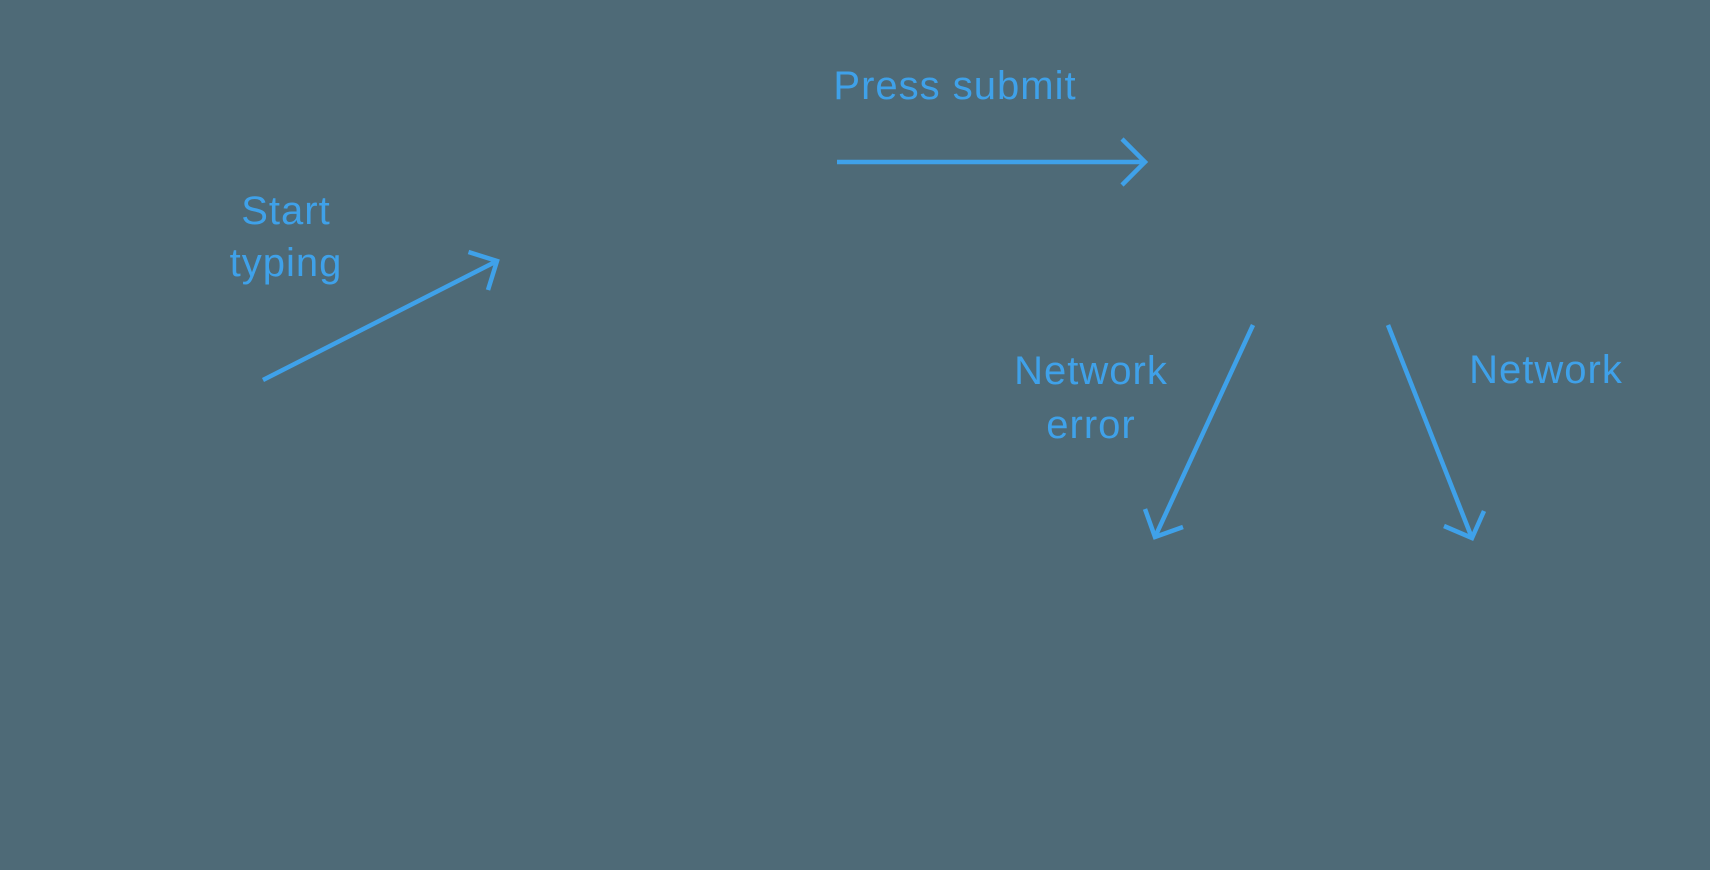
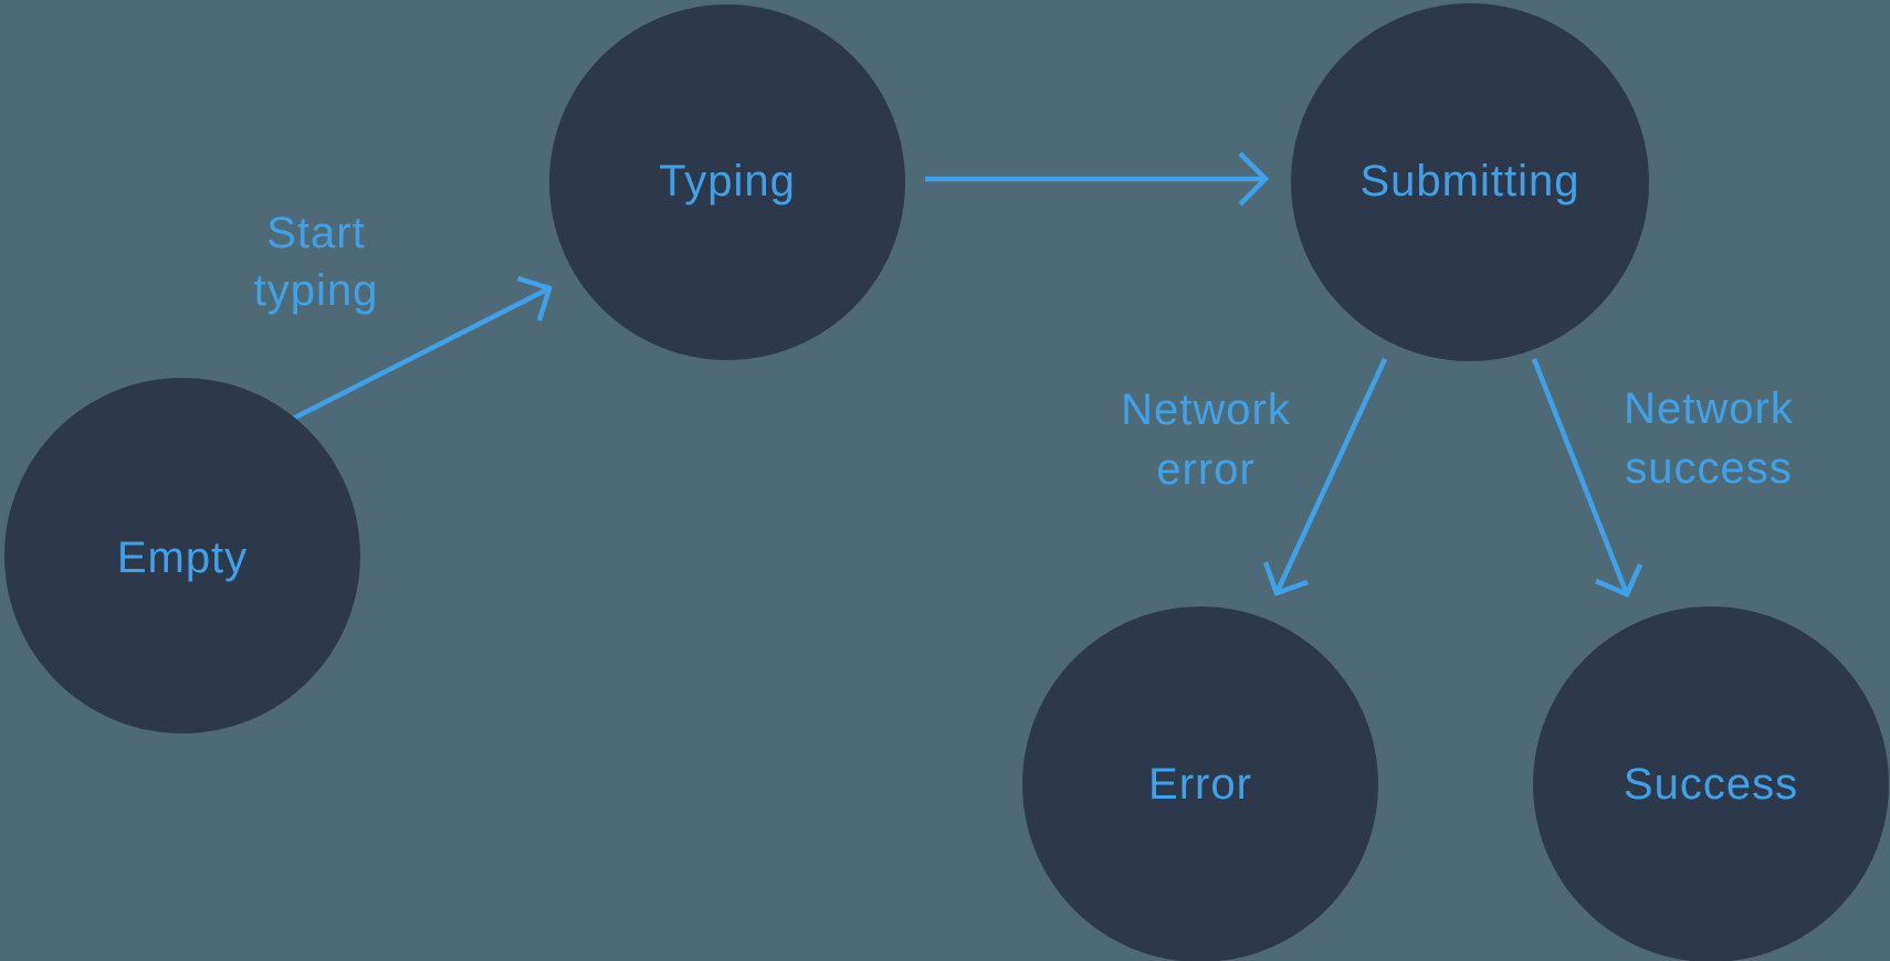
  Start
  typing
- Press submit
  Network
  error
  Network
+ success
+ Empty
+ Typing
+ Submitting
+ Error
+ Success
